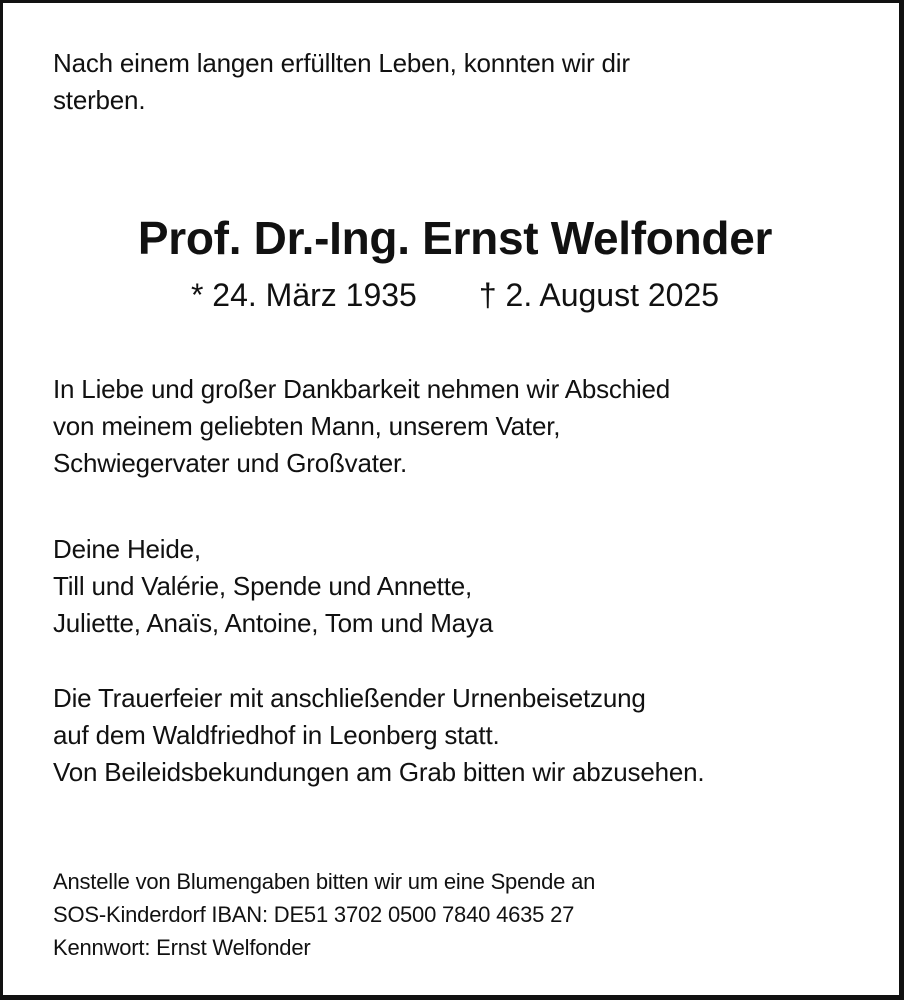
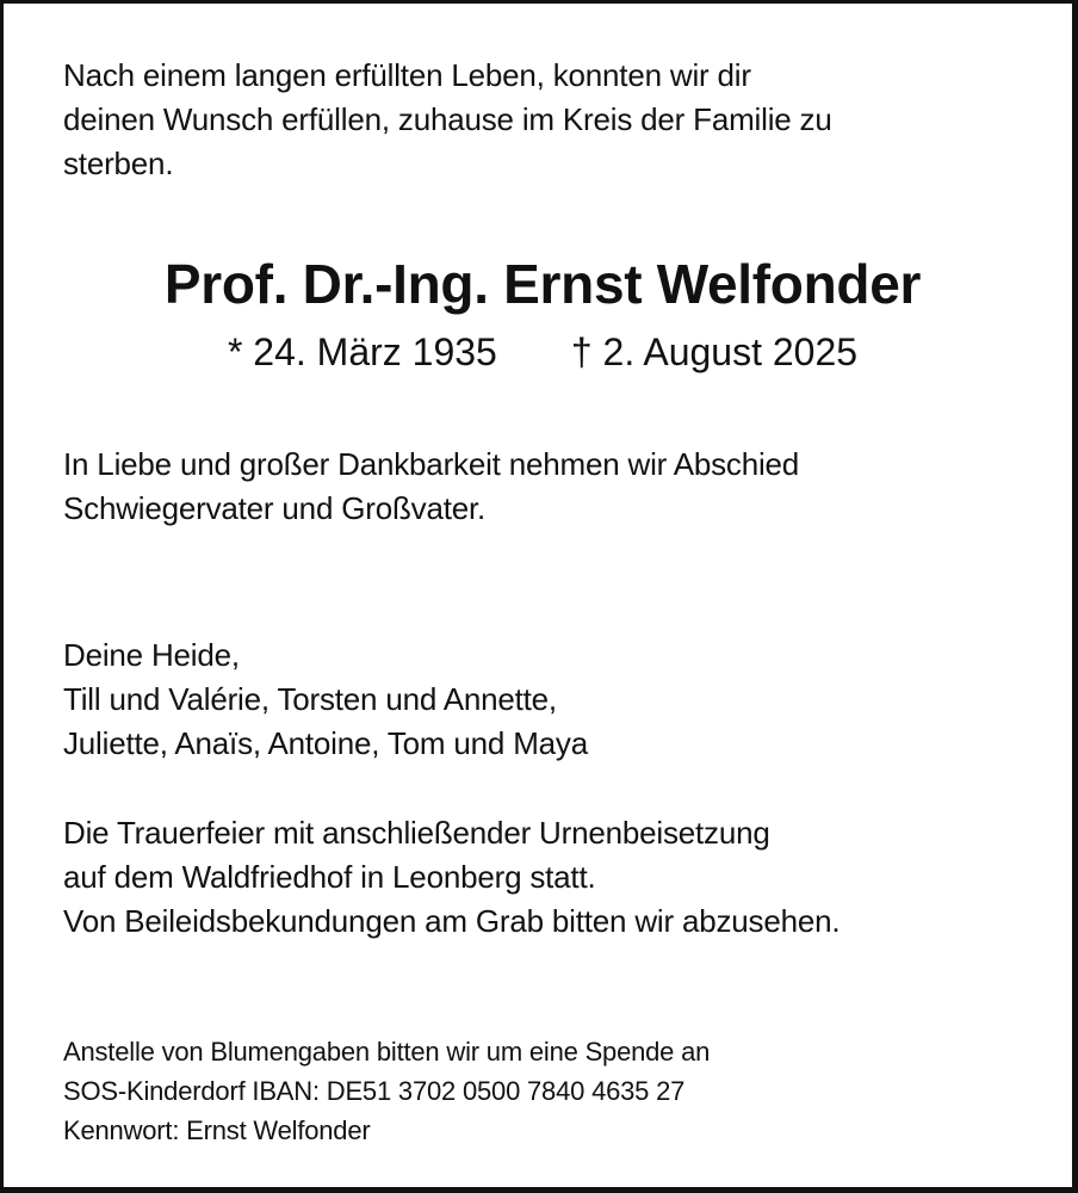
  Nach einem langen erfüllten Leben, konnten wir dir
+ deinen Wunsch erfüllen, zuhause im Kreis der Familie zu
  sterben.
  Prof. Dr.-Ing. Ernst Welfonder
  * 24. März 1935 † 2. August 2025
  In Liebe und großer Dankbarkeit nehmen wir Abschied
- von meinem geliebten Mann, unserem Vater,
  Schwiegervater und Großvater.
  Deine Heide,
- Till und Valérie, Spende und Annette,
+ Till und Valérie, Torsten und Annette,
  Juliette, Anaïs, Antoine, Tom und Maya
  Die Trauerfeier mit anschließender Urnenbeisetzung
  auf dem Waldfriedhof in Leonberg statt.
  Von Beileidsbekundungen am Grab bitten wir abzusehen.
  Anstelle von Blumengaben bitten wir um eine Spende an
  SOS-Kinderdorf IBAN: DE51 3702 0500 7840 4635 27
  Kennwort: Ernst Welfonder
